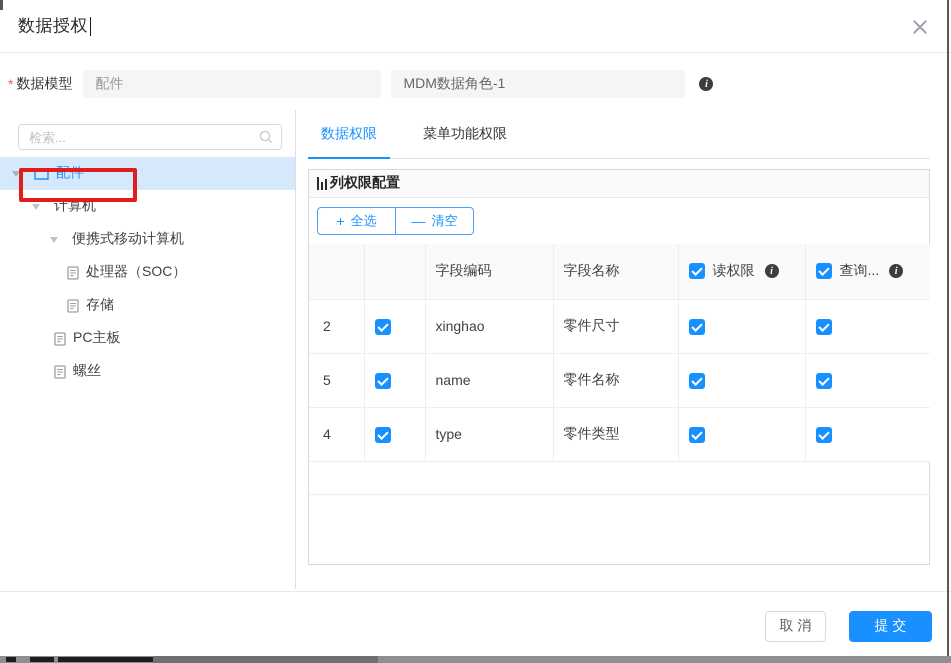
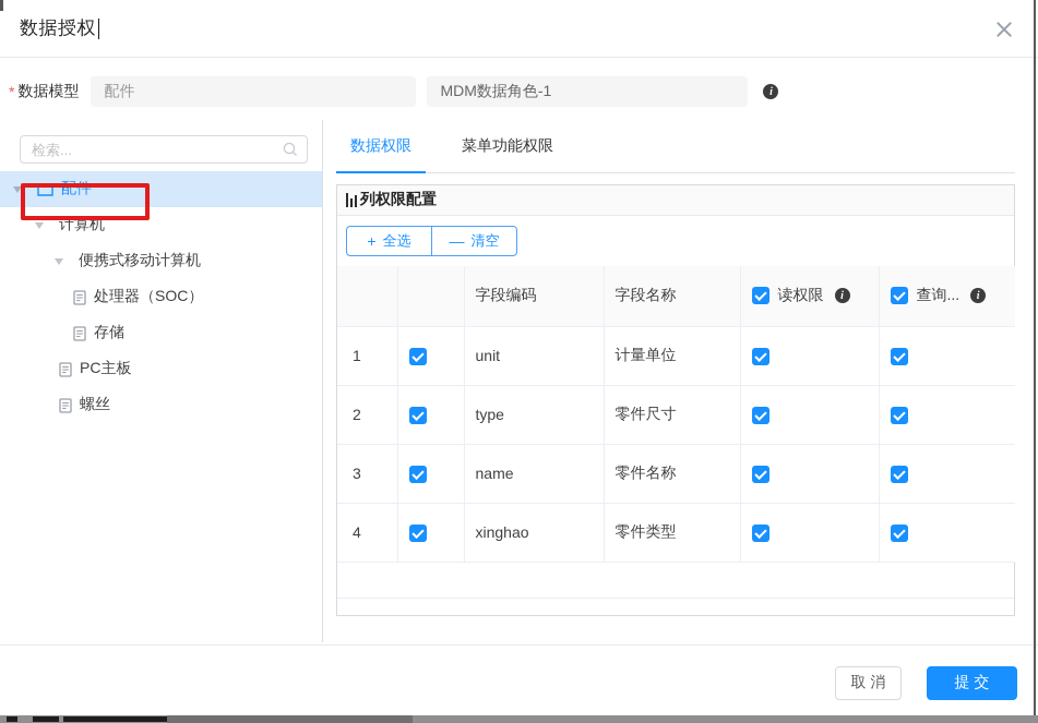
  数据授权
  *
  数据模型
  配件
  MDM数据角色-1
  检索...
  配件
  计算机
  便携式移动计算机
  处理器（SOC）
  存储
  PC主板
  螺丝
  数据权限
  菜单功能权限
  列权限配置
  +
  全选
  —
  清空
  		字段编码	字段名称	读权限	查询...
+ 1		unit	计量单位
- 2		xinghao	零件尺寸
+ 2		type	零件尺寸
- 5		name	零件名称
+ 3		name	零件名称
- 4		type	零件类型
+ 4		xinghao	零件类型
  取 消
  提 交
